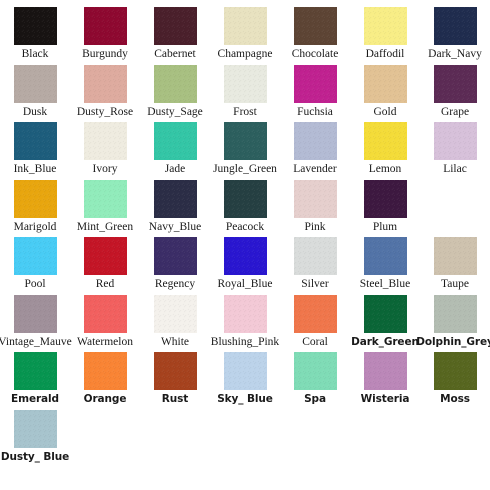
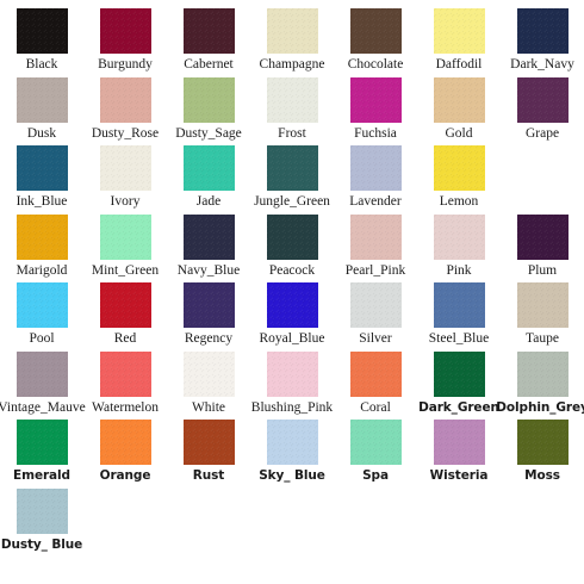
  Black
  Burgundy
  Cabernet
  Champagne
  Chocolate
  Daffodil
  Dark_Navy
  Dusk
  Dusty_Rose
  Dusty_Sage
  Frost
  Fuchsia
  Gold
  Grape
  Ink_Blue
  Ivory
  Jade
  Jungle_Green
  Lavender
  Lemon
- Lilac
  Marigold
  Mint_Green
  Navy_Blue
  Peacock
+ Pearl_Pink
  Pink
  Plum
  Pool
  Red
  Regency
  Royal_Blue
  Silver
  Steel_Blue
  Taupe
  Vintage_Mauve
  Watermelon
  White
  Blushing_Pink
  Coral
  Dark_Green
  Dolphin_Gre
  Emerald
  Orange
  Rust
  Sky_ Blue
  Spa
  Wisteria
  Moss
  Dusty_ Blue
